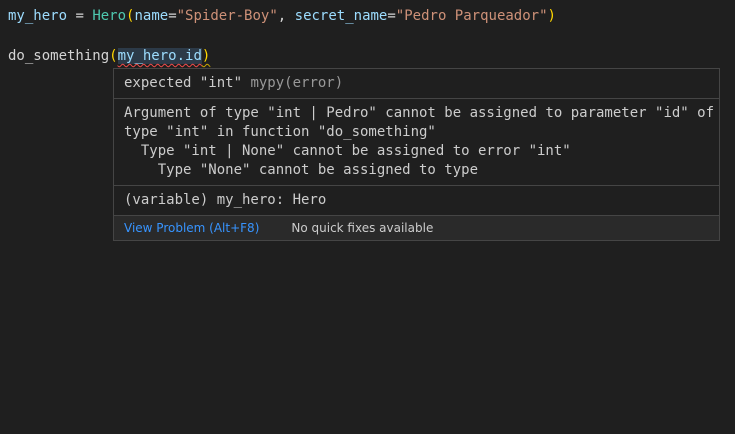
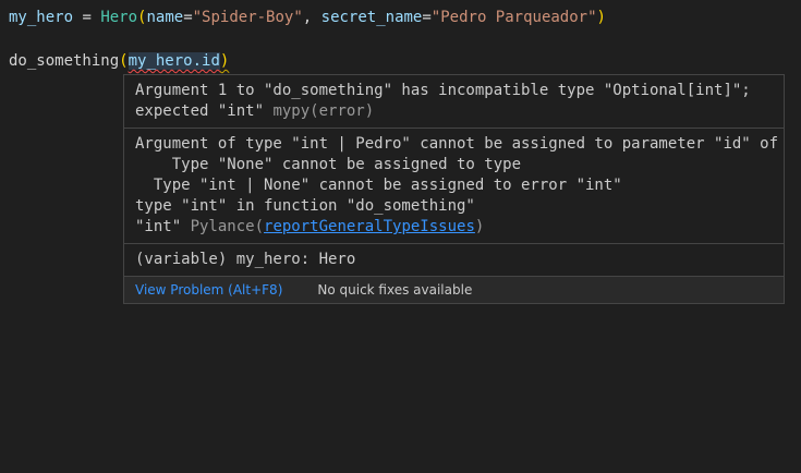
  my_hero = Hero(name="Spider-Boy", secret_name="Pedro Parqueador")
  do_something(my_hero.id)
+ Argument 1 to "do_something" has incompatible type "Optional[int]";
  expected "int" mypy(error)
  Argument of type "int | Pedro" cannot be assigned to parameter "id" of
- type "int" in function "do_something"
+ Type "None" cannot be assigned to type
  Type "int | None" cannot be assigned to error "int"
- Type "None" cannot be assigned to type
+ type "int" in function "do_something"
+ "int" Pylance(reportGeneralTypeIssues)
  (variable) my_hero: Hero
  View Problem (Alt+F8)
  No quick fixes available
